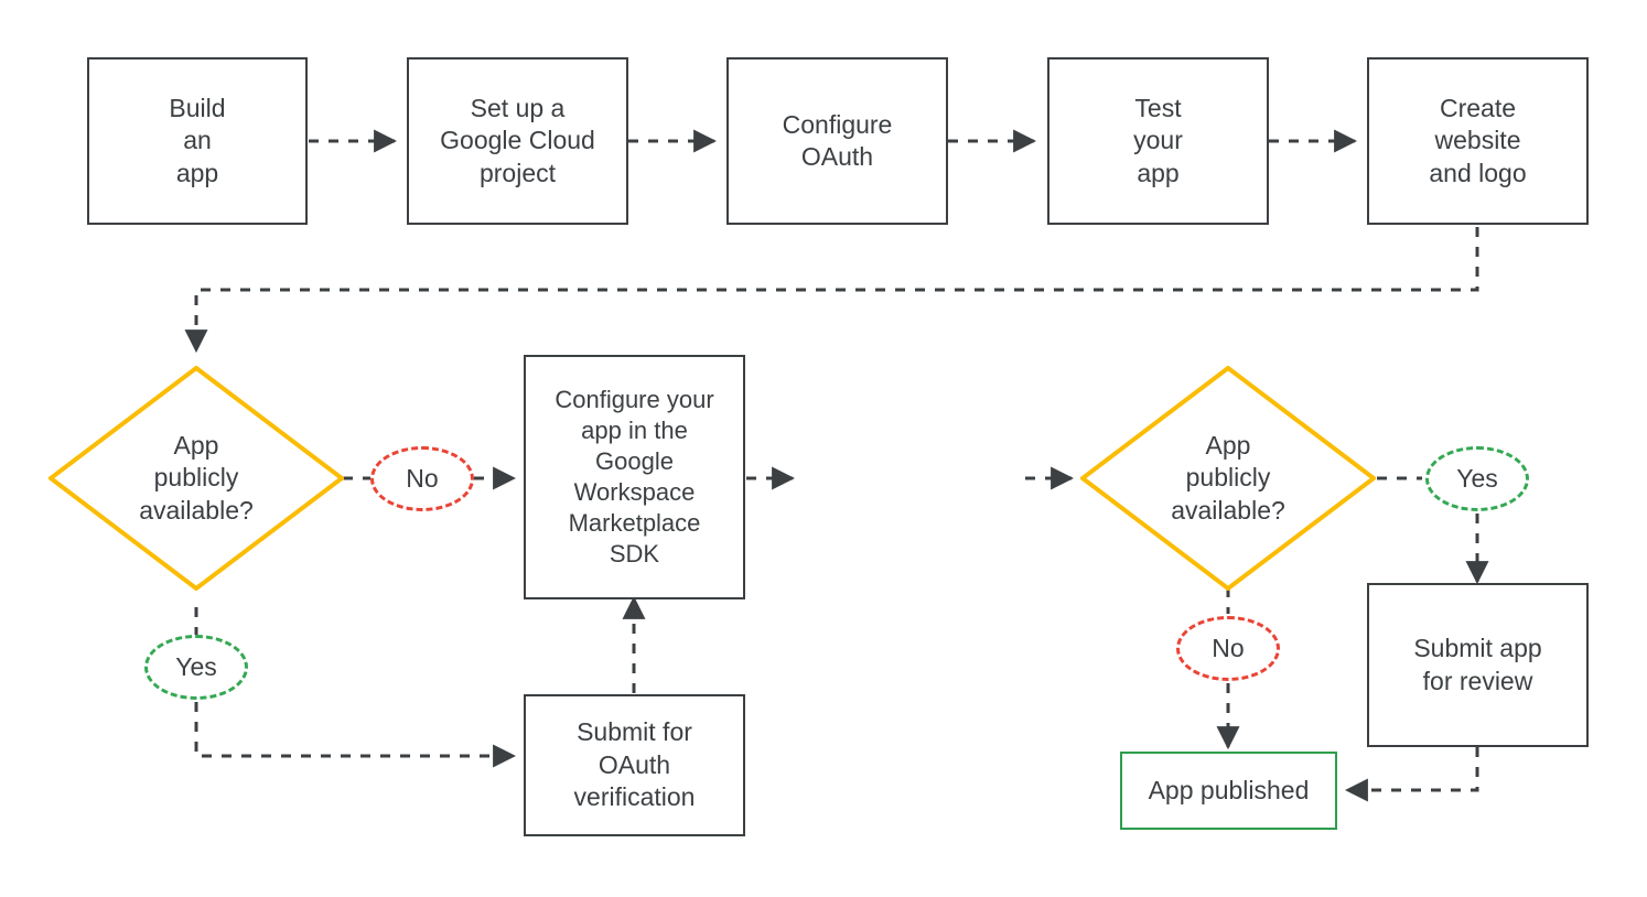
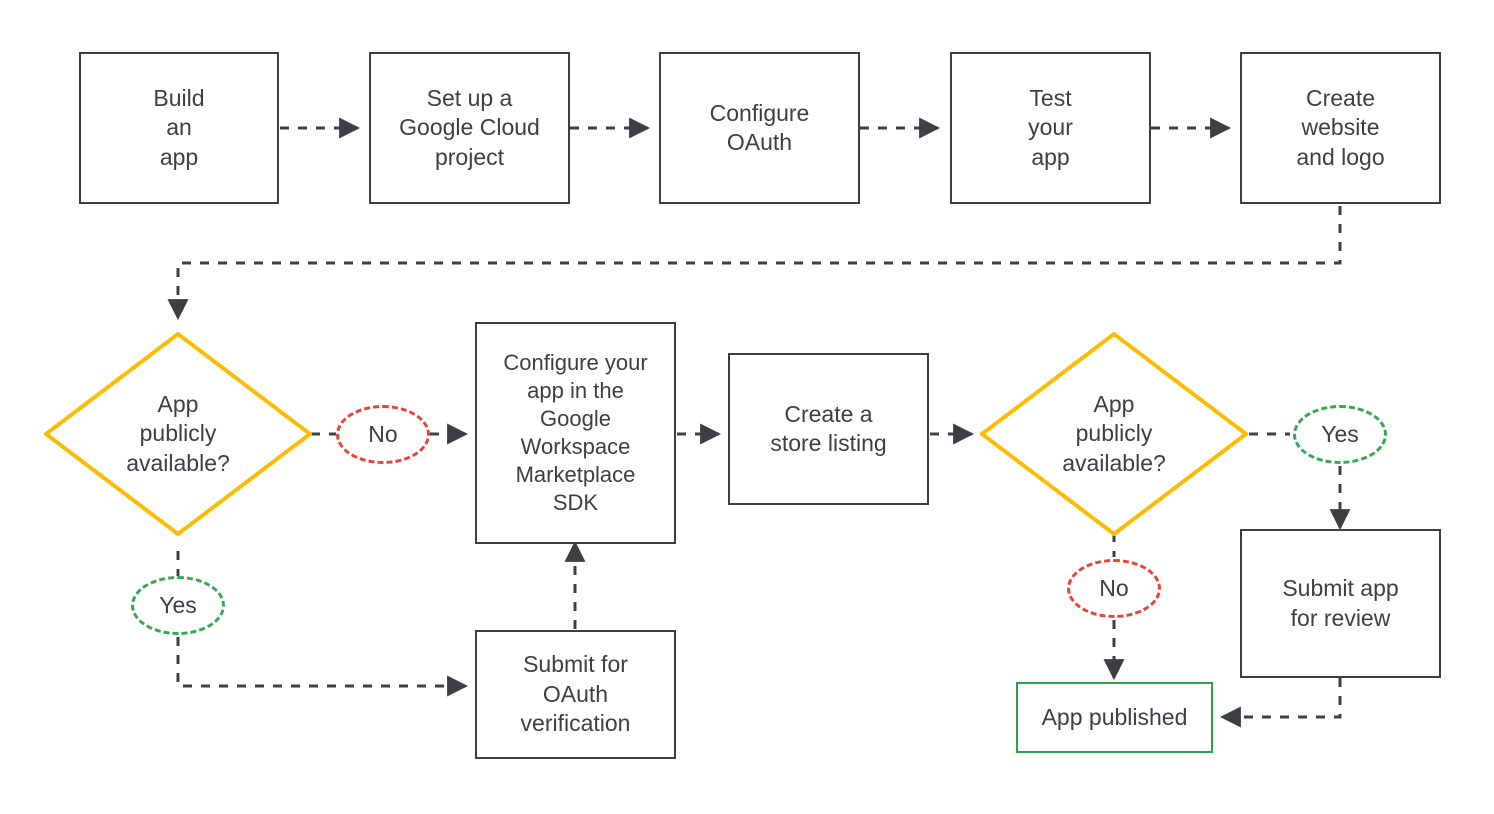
  Build
  an
  app
  Set up a
  Google Cloud
  project
  Configure
  OAuth
  Test
  your
  app
  Create
  website
  and logo
  App
  publicly
  available?
  Configure your
  app in the
  Google
  Workspace
  Marketplace
  SDK
+ Create a
+ store listing
  App
  publicly
  available?
  Submit for
  OAuth
  verification
  Submit app
  for review
  App published
  No
  Yes
  Yes
  No
